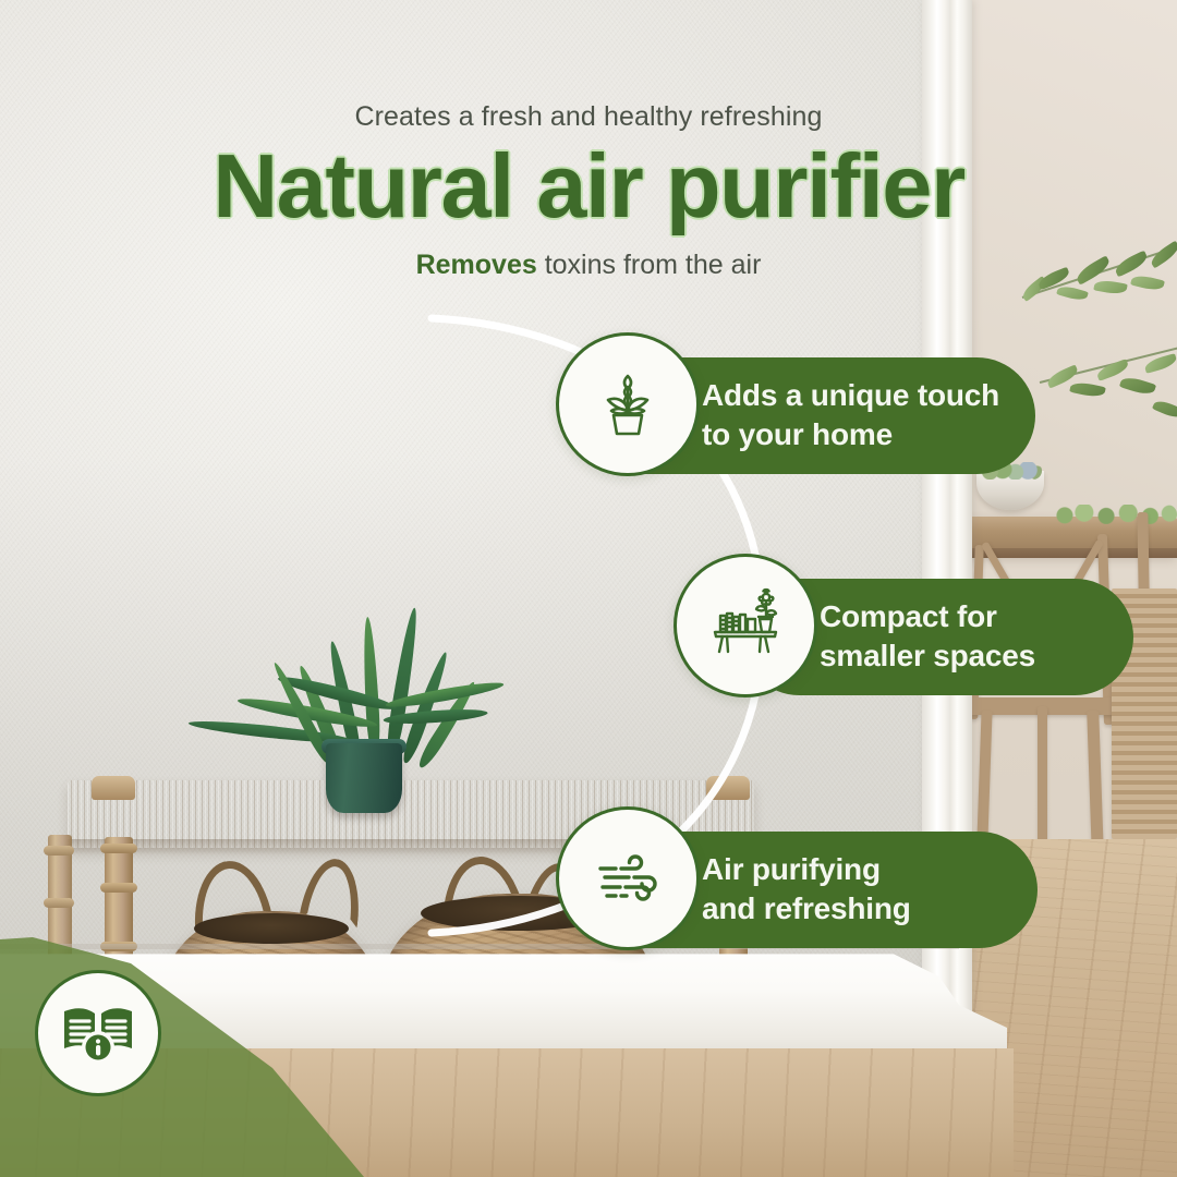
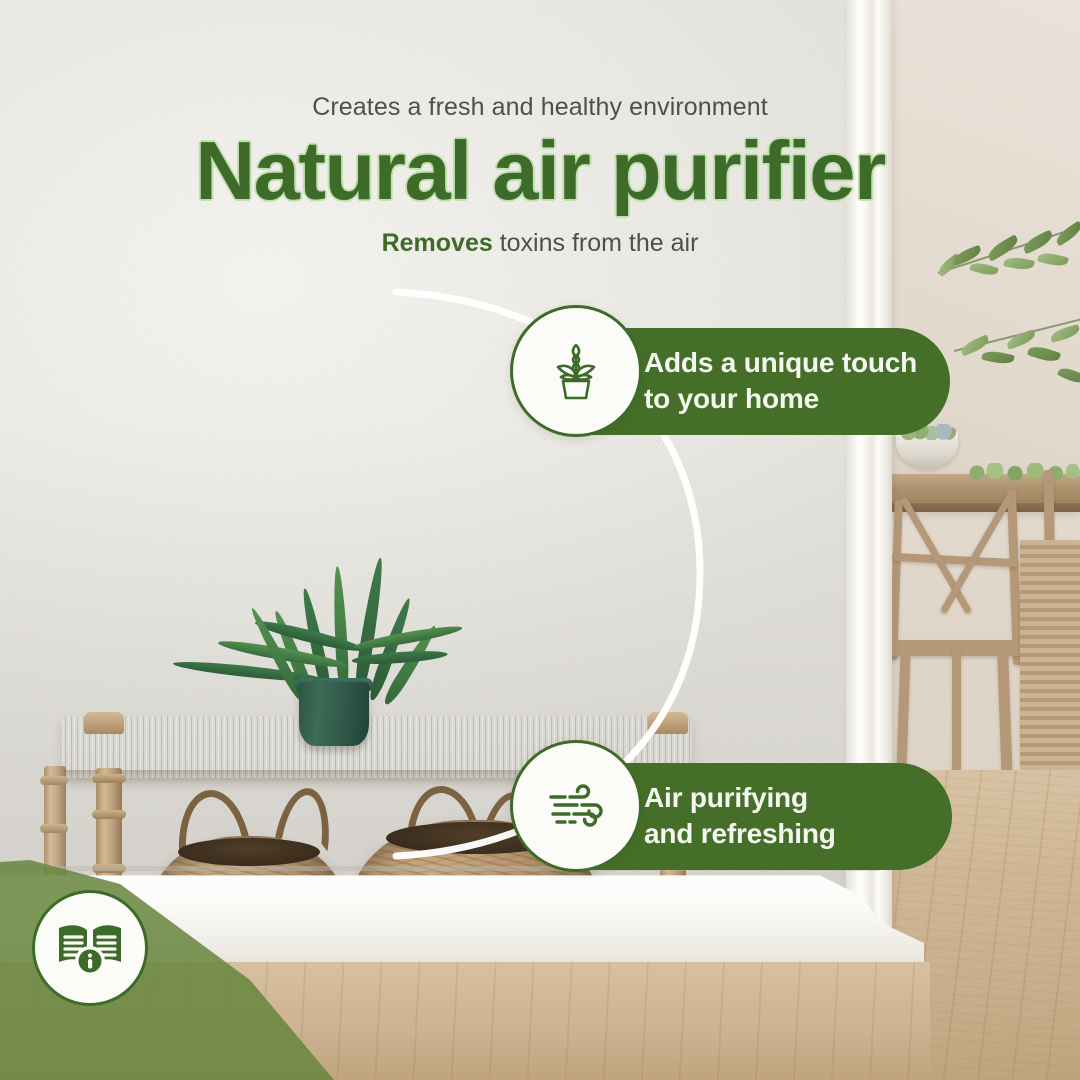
- Creates a fresh and healthy refreshing
+ Creates a fresh and healthy environment
  Natural air purifier
  Removes toxins from the air
  Adds a unique touch
  to your home
- Compact for
- smaller spaces
  Air purifying
  and refreshing
